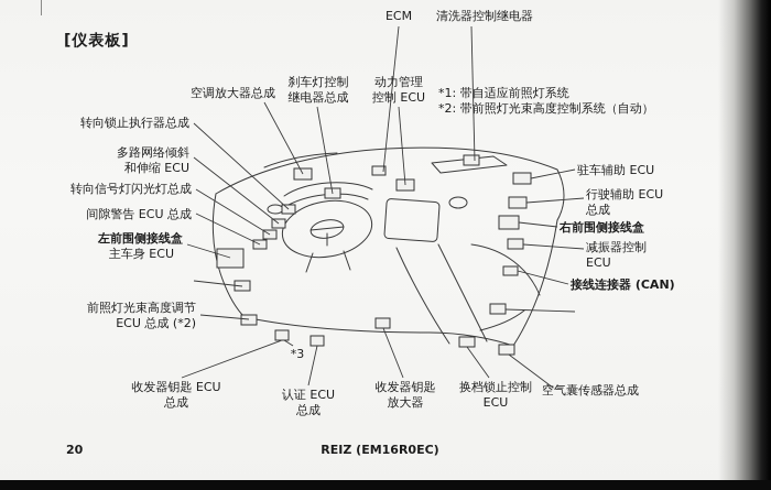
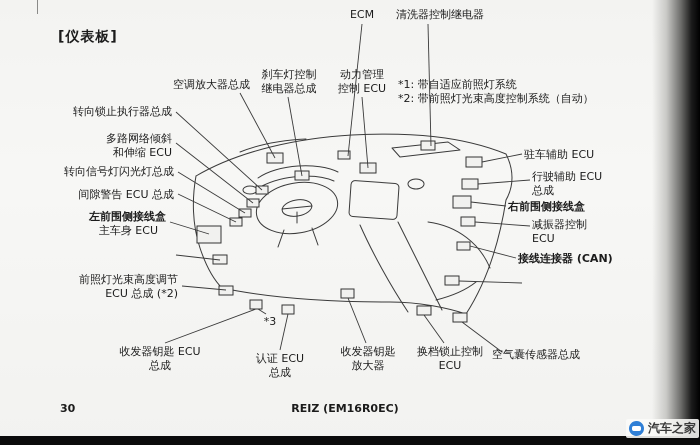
  [仪表板]
  ECM
  清洗器控制继电器
  空调放大器总成
  刹车灯控制
  继电器总成
  动力管理
  控制 ECU
  *1: 带自适应前照灯系统
  *2: 带前照灯光束高度控制系统（自动）
  转向锁止执行器总成
  多路网络倾斜
  和伸缩 ECU
  转向信号灯闪光灯总成
  间隙警告 ECU 总成
  左前围侧接线盒
  主车身 ECU
  前照灯光束高度调节
  ECU 总成 (*2)
  驻车辅助 ECU
  行驶辅助 ECU
  总成
  右前围侧接线盒
  减振器控制
  ECU
  接线连接器 (CAN)
  *3
  收发器钥匙 ECU
  总成
  认证 ECU
  总成
  收发器钥匙
  放大器
  换档锁止控制
  ECU
  空气囊传感器总成
- 20
+ 30
  REIZ (EM16R0EC)
+ 汽车之家
